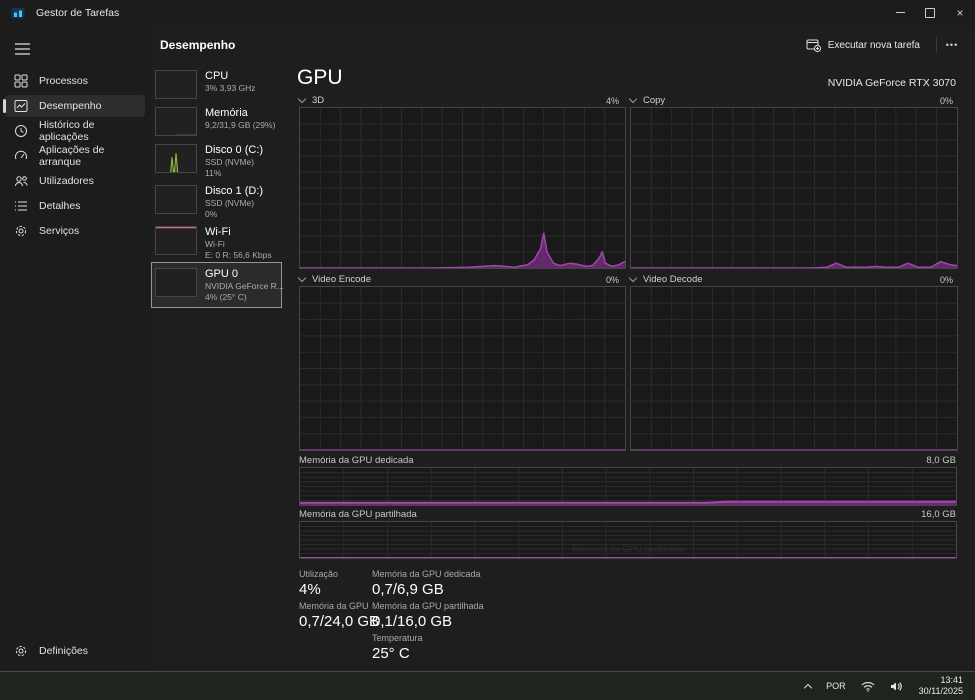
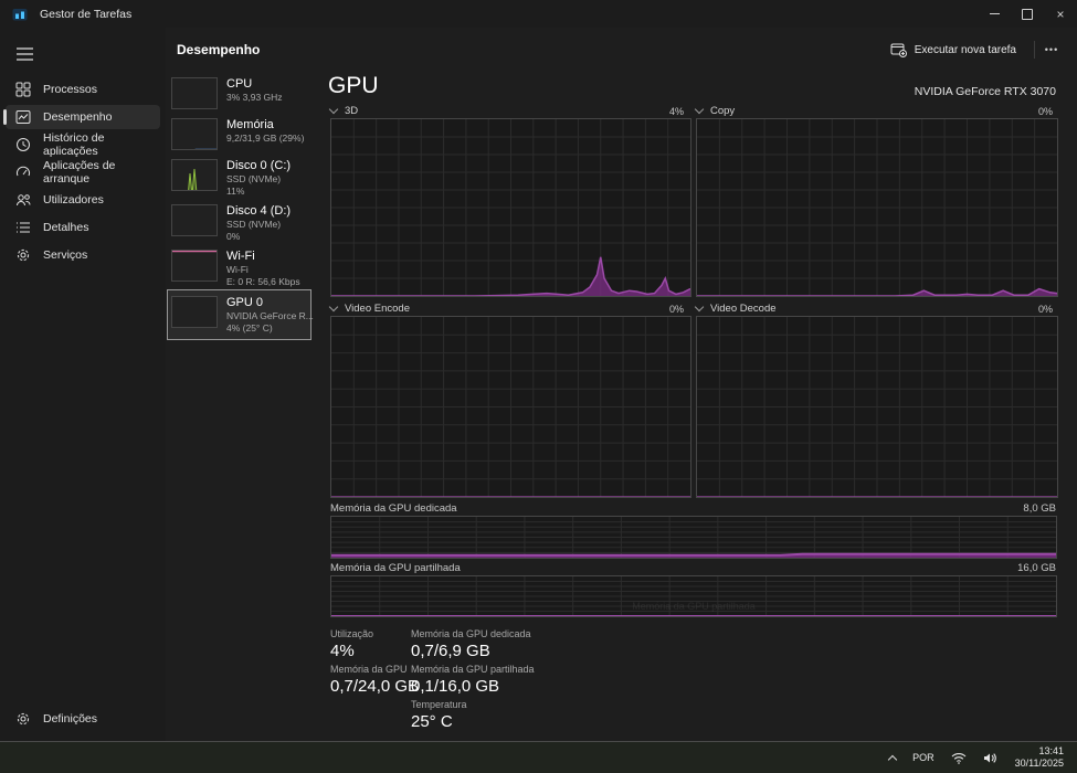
  Gestor de Tarefas
  ×
  Processos
  Desempenho
  Histórico de aplicações
  Aplicações de arranque
  Utilizadores
  Detalhes
  Serviços
  Definições
  Desempenho
  Executar nova tarefa
  •••
  CPU
  3% 3,93 GHz
  Memória
  9,2/31,9 GB (29%)
  Disco 0 (C:)
  SSD (NVMe)
  11%
- Disco 1 (D:)
+ Disco 4 (D:)
  SSD (NVMe)
  0%
  Wi-Fi
  Wi-Fi
  E: 0 R: 56,6 Kbps
  GPU 0
  NVIDIA GeForce R...
  4% (25° C)
  GPU
  NVIDIA GeForce RTX 3070
  3D
  4%
  Copy
  0%
  Video Encode
  0%
  Video Decode
  0%
  Memória da GPU dedicada
  8,0 GB
  Memória da GPU partilhada
  16,0 GB
  Memória da GPU partilhada
  Utilização
  4%
  Memória da GPU
  0,7/24,0 GB
  Memória da GPU dedicada
  0,7/6,9 GB
  Memória da GPU partilhada
  0,1/16,0 GB
  Temperatura
  25° C
  POR
  13:41
  30/11/2025
